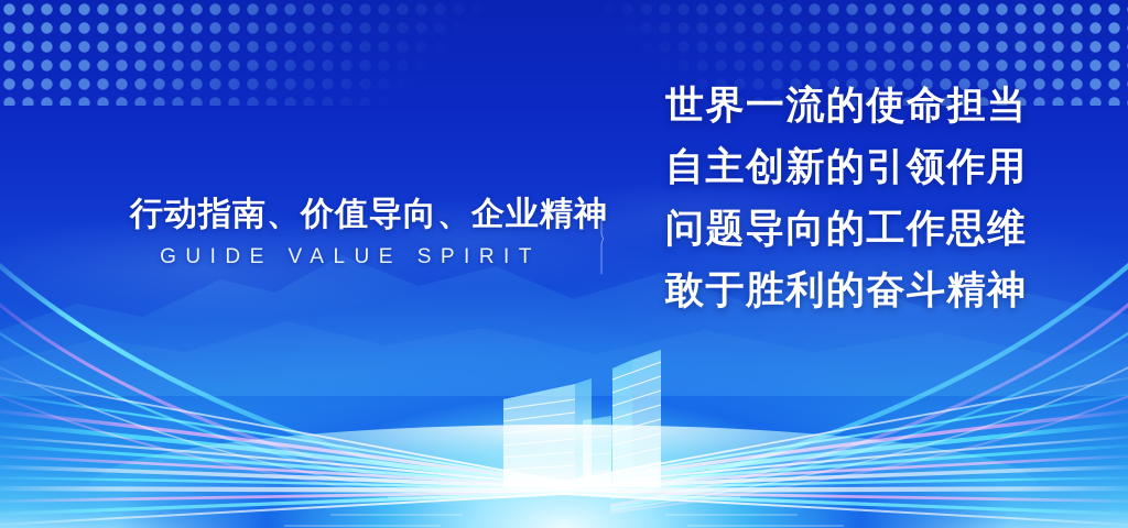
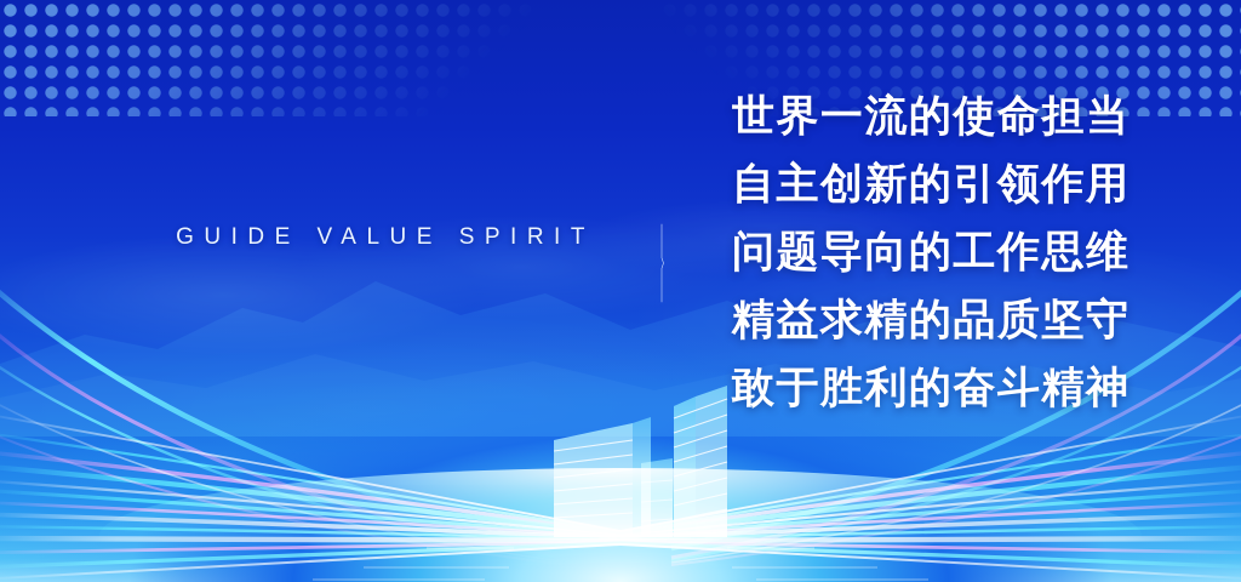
- 行动指南、价值导向、企业精神
  GUIDE VALUE SPIRIT
  世界一流的使命担当
  自主创新的引领作用
  问题导向的工作思维
+ 精益求精的品质坚守
  敢于胜利的奋斗精神
